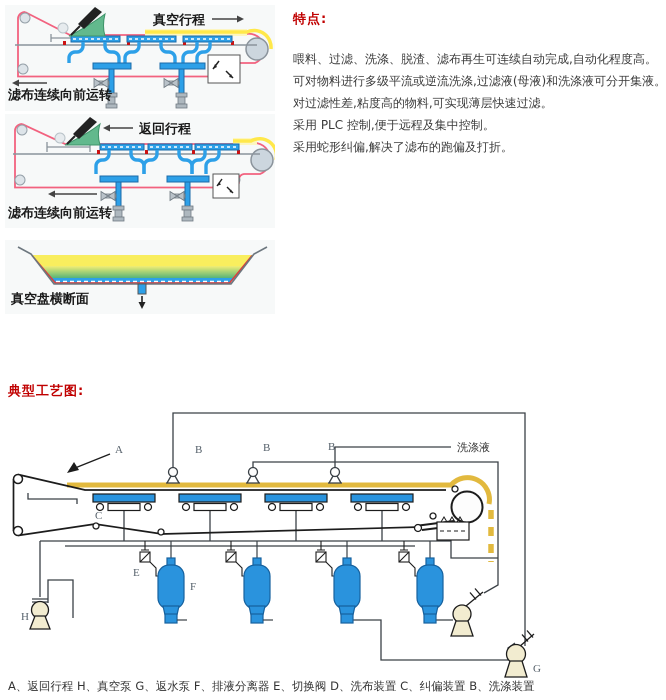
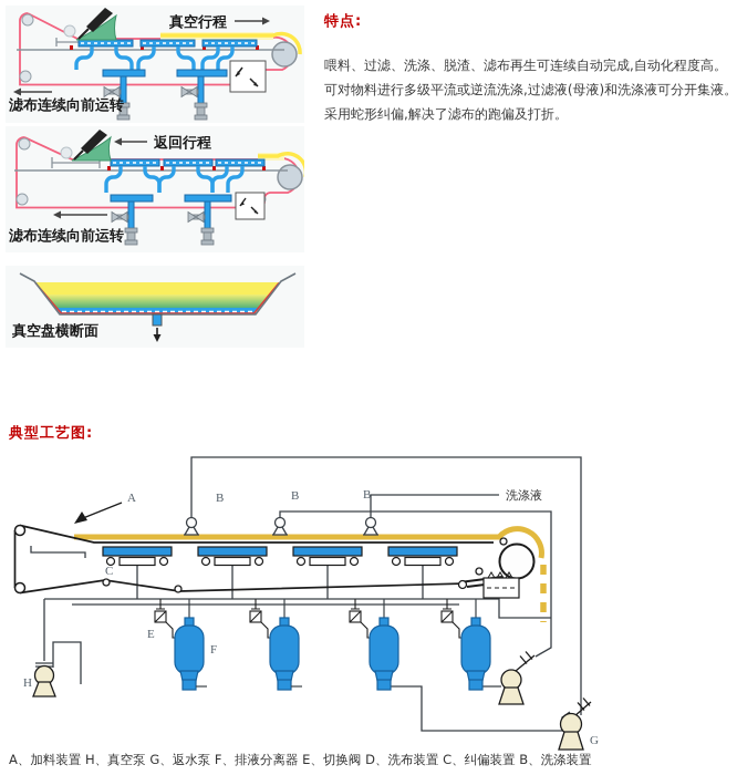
  真空行程
  滤布连续向前运转
  返回行程
  滤布连续向前运转
  真空盘横断面
  特点:
  喂料、过滤、洗涤、脱渣、滤布再生可连续自动完成,自动化程度高。
  可对物料进行多级平流或逆流洗涤,过滤液(母液)和洗涤液可分开集液。
- 对过滤性差,粘度高的物料,可实现薄层快速过滤。
- 采用 PLC 控制,便于远程及集中控制。
  采用蛇形纠偏,解决了滤布的跑偏及打折。
  典型工艺图:
  A
  B
  B
  B
  C
  E
  F
  H
  G
  洗涤液
- A、返回行程 H、真空泵 G、返水泵 F、排液分离器 E、切换阀 D、洗布装置 C、纠偏装置 B、洗涤装置
+ A、加料装置 H、真空泵 G、返水泵 F、排液分离器 E、切换阀 D、洗布装置 C、纠偏装置 B、洗涤装置
